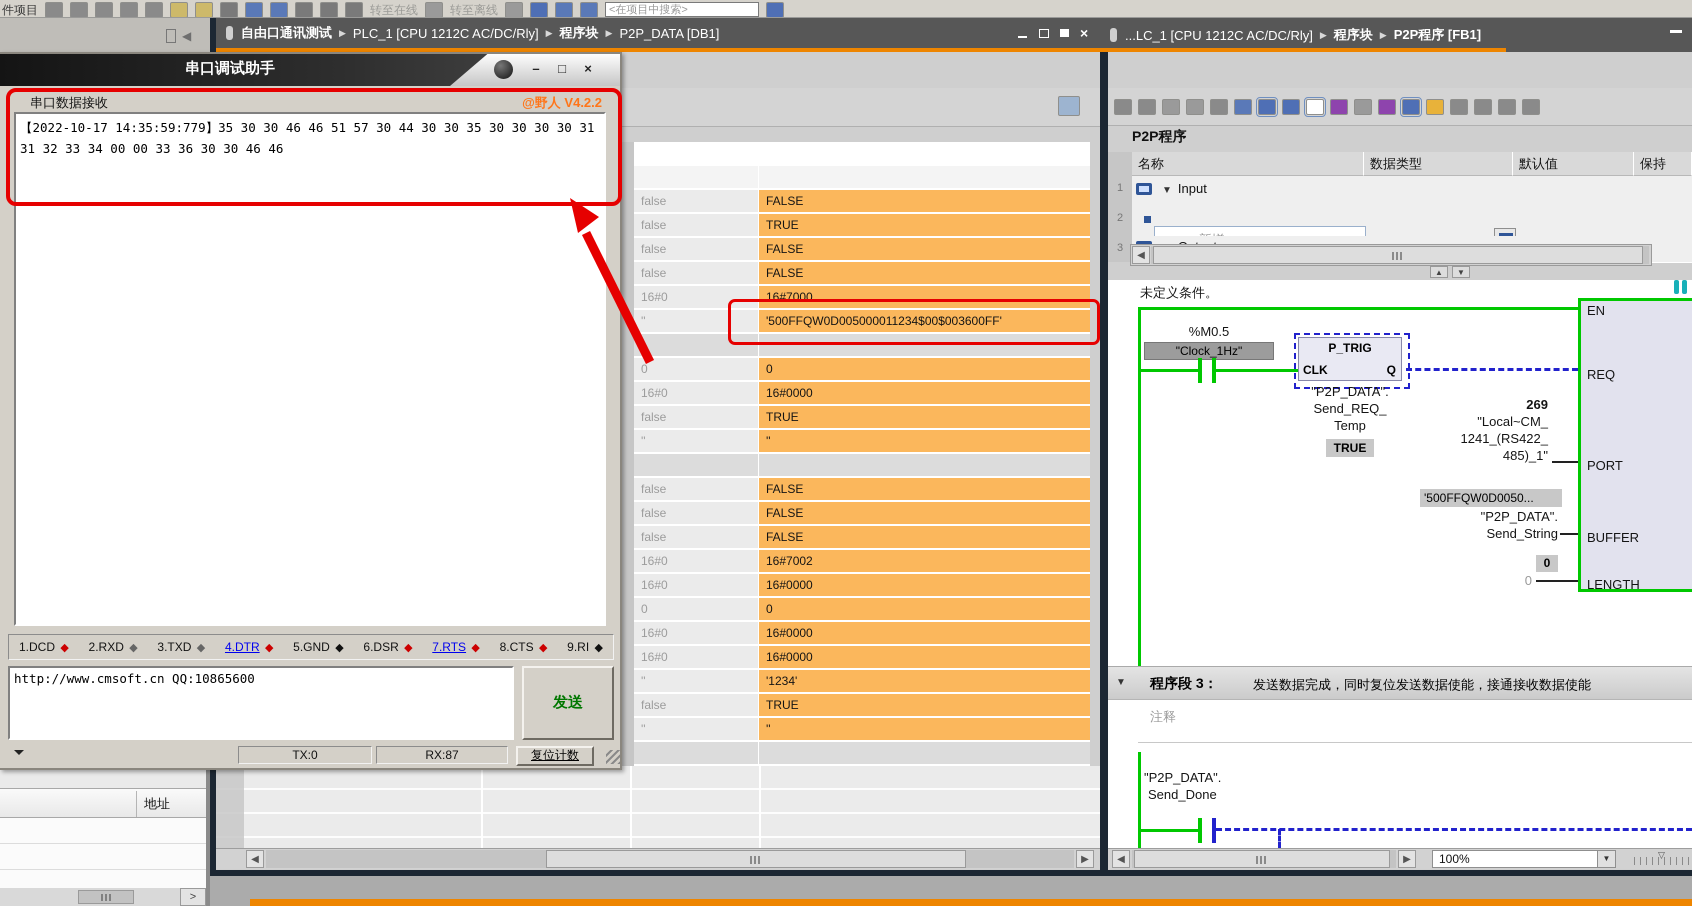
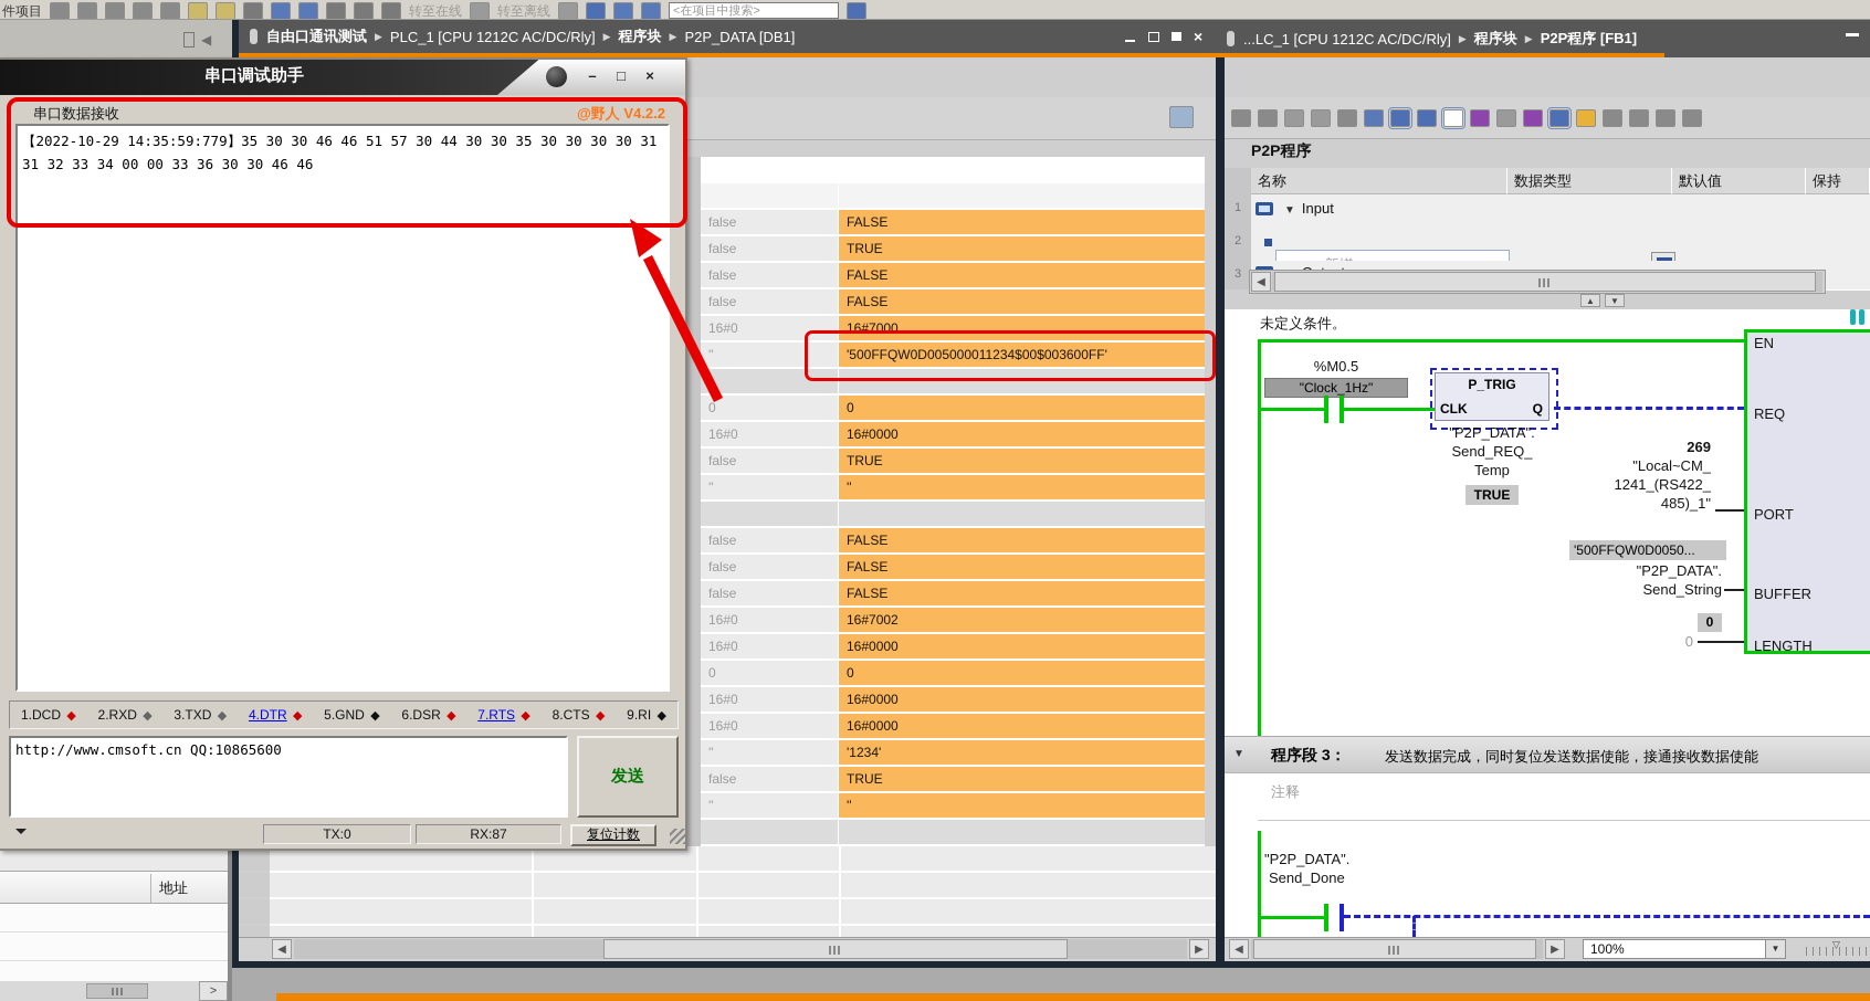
  件项目
  转至在线
  转至离线
  <在项目中搜索>
  ◀
  自由口通讯测试
  ▶
  PLC_1 [CPU 1212C AC/DC/Rly]
  ▶
  程序块
  ▶
  P2P_DATA [DB1]
  ×
  false
  FALSE
  false
  TRUE
  false
  FALSE
  false
  FALSE
  16#0
  16#7000
  ''
  '500FFQW0D005000011234$00$003600FF'
  0
  0
  16#0
  16#0000
  false
  TRUE
  ''
  ''
  false
  FALSE
  false
  FALSE
  false
  FALSE
  16#0
  16#7002
  16#0
  16#0000
  0
  0
  16#0
  16#0000
  16#0
  16#0000
  ''
  '1234'
  false
  TRUE
  ''
  ''
  ◀
  ▶
  ...LC_1 [CPU 1212C AC/DC/Rly]
  ▶
  程序块
  ▶
  P2P程序 [FB1]
  P2P程序
  名称
  数据类型
  默认值
  保持
  ▼ Input
  1
  2
  3
  ◀
  ▲
  ▼
  未定义条件。
  EN
  REQ
  PORT
  BUFFER
  LENGTH
  %M0.5
  "Clock_1Hz"
  P_TRIG
  CLK
  Q
  "P2P_DATA".
  Send_REQ_
  Temp
  TRUE
  269
  "Local~CM_
  1241_(RS422_
  485)_1"
  '500FFQW0D0050...
  "P2P_DATA".
  Send_String
  0
  0
  ▼
  程序段 3：
  发送数据完成，同时复位发送数据使能，接通接收数据使能
  注释
  "P2P_DATA".
  Send_Done
  ◀
  ▶
  100%
  ▼
  ▽
  地址
  >
  串口调试助手
  –
  □
  ×
  串口数据接收
  @野人 V4.2.2
- 【2022-10-17 14:35:59:779】35 30 30 46 46 51 57 30 44 30 30 35 30 30 30 30 31
+ 【2022-10-29 14:35:59:779】35 30 30 46 46 51 57 30 44 30 30 35 30 30 30 30 31
  31 32 33 34 00 00 33 36 30 30 46 46
  1.DCD ◆
  2.RXD ◆
  3.TXD ◆
  4.DTR ◆
  5.GND ◆
  6.DSR ◆
  7.RTS ◆
  8.CTS ◆
  9.RI ◆
  http://www.cmsoft.cn QQ:10865600
  发送
  TX:0
  RX:87
  复位计数
